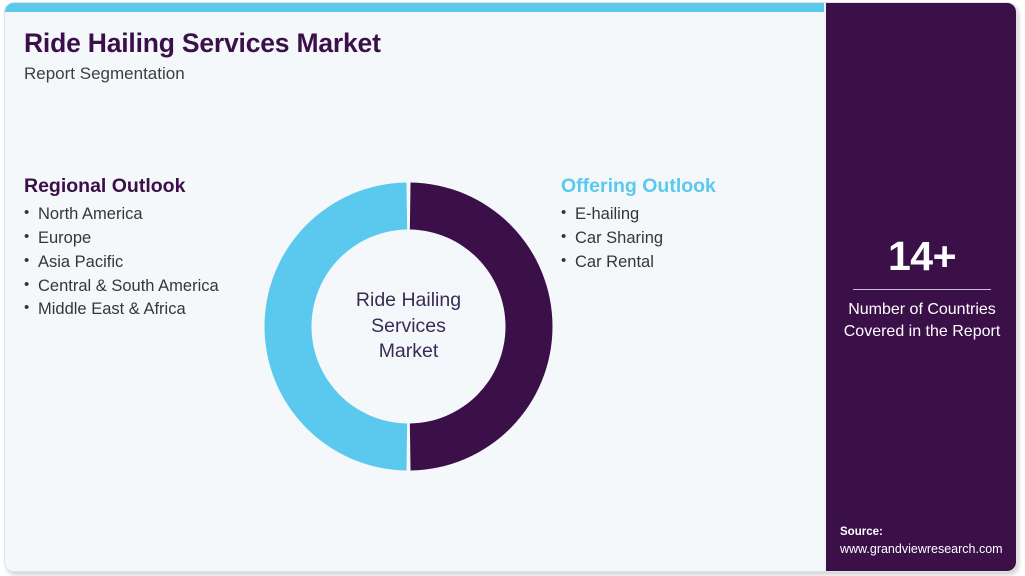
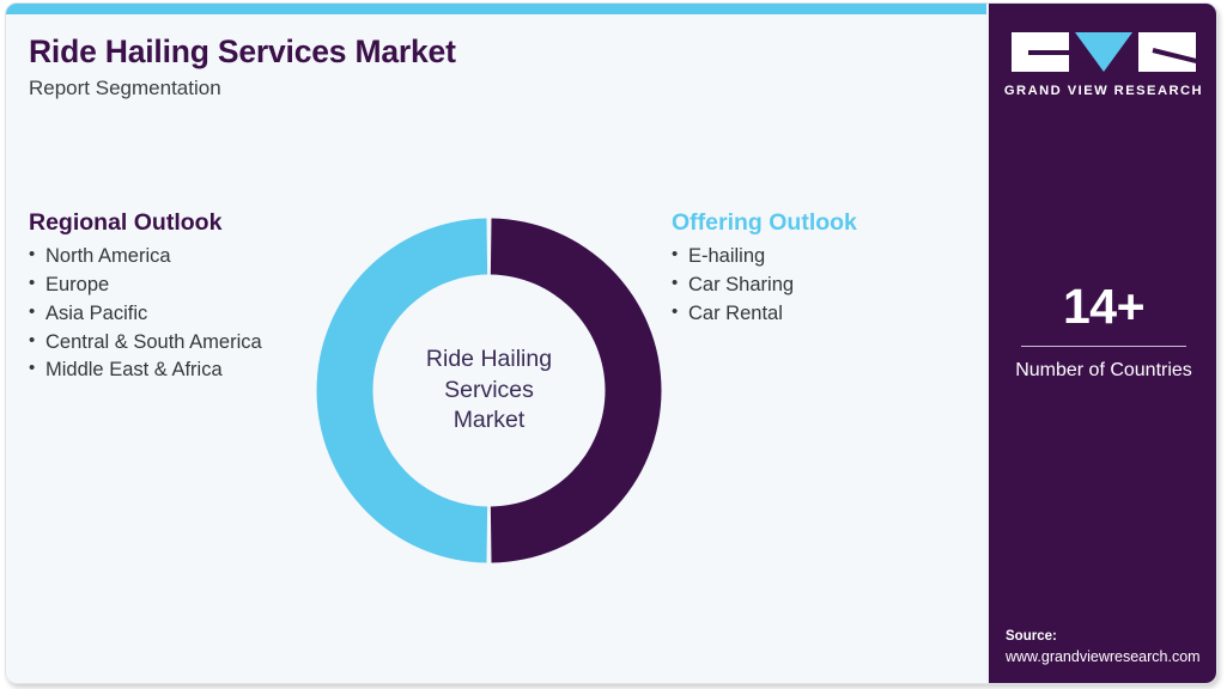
  Ride Hailing Services Market
  Report Segmentation
  Regional Outlook
  North America
  Europe
  Asia Pacific
  Central & South America
  Middle East & Africa
  Offering Outlook
  E-hailing
  Car Sharing
  Car Rental
  Ride Hailing
  Services
  Market
+ GRAND VIEW RESEARCH
  14+
  Number of Countries
- Covered in the Report
  Source:
  www.grandviewresearch.com
